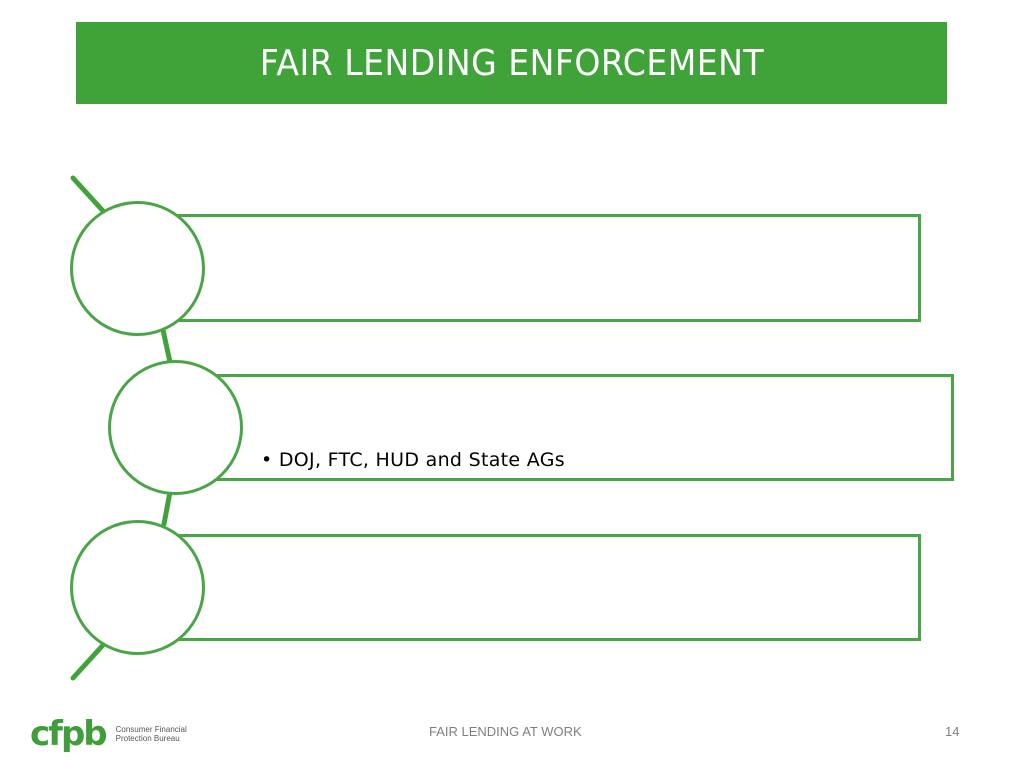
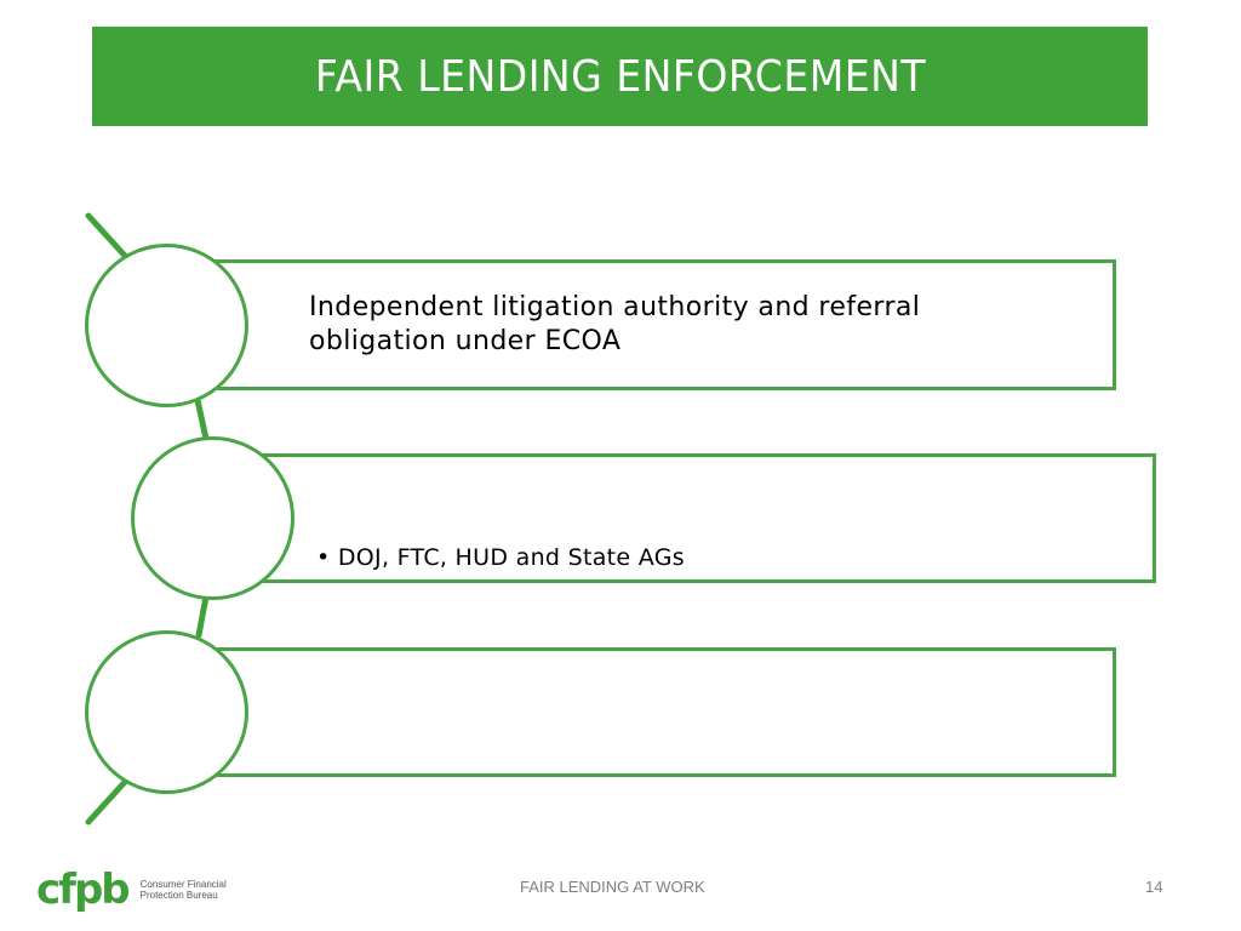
  FAIR LENDING ENFORCEMENT
+ Independent litigation authority and referral obligation under ECOA
  • DOJ, FTC, HUD and State AGs
  cfpb
  Consumer Financial
  Protection Bureau
  FAIR LENDING AT WORK
  14
